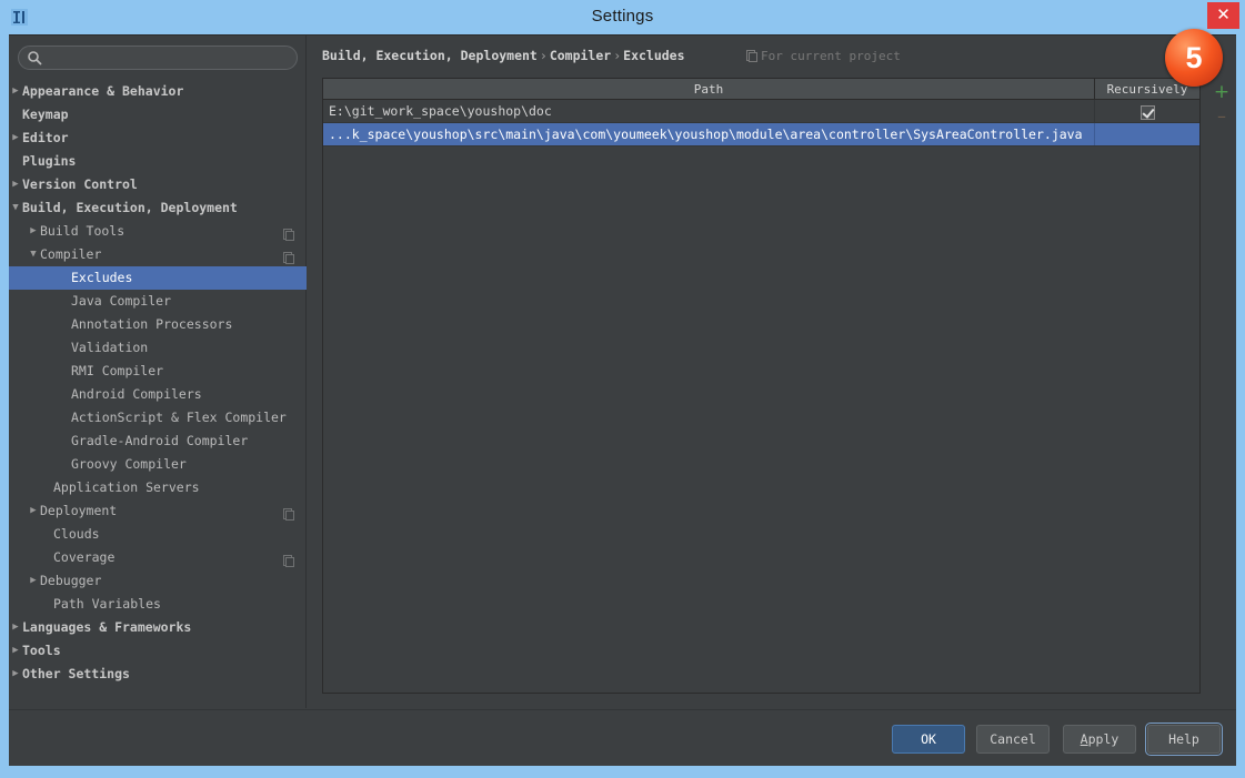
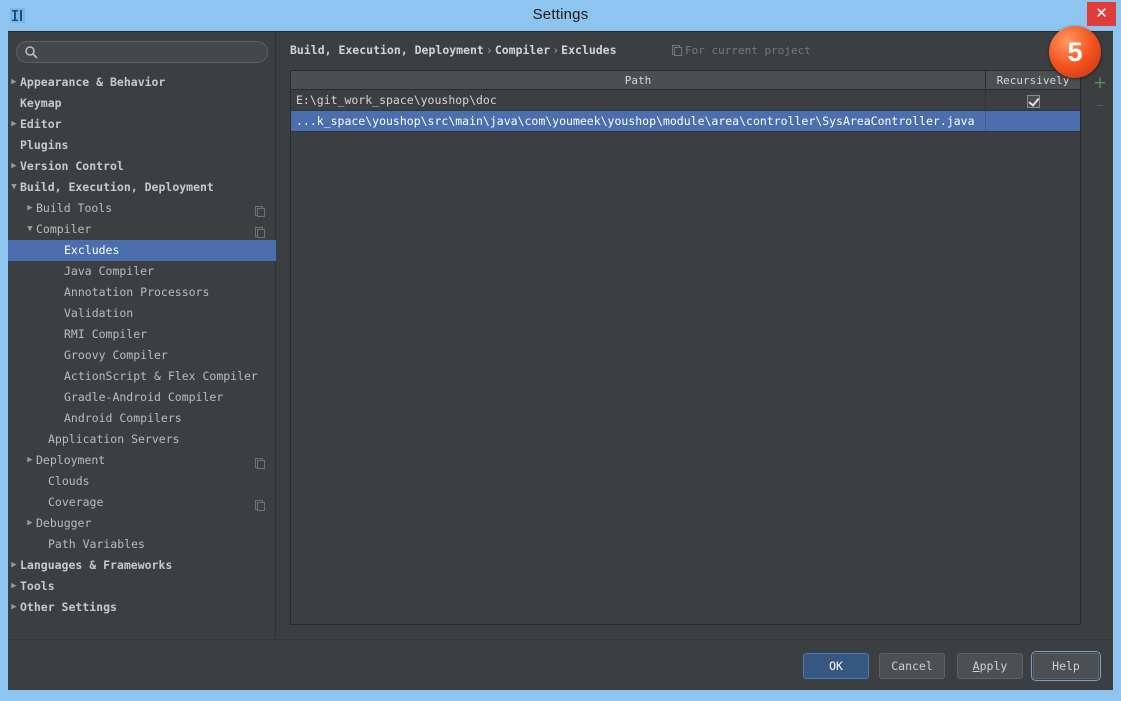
  Settings
  ✕
  ▶
  Appearance & Behavior
  Keymap
  ▶
  Editor
  Plugins
  ▶
  Version Control
  ▼
  Build, Execution, Deployment
  ▶
  Build Tools
  ▼
  Compiler
  Excludes
  Java Compiler
  Annotation Processors
  Validation
  RMI Compiler
- Android Compilers
+ Groovy Compiler
  ActionScript & Flex Compiler
  Gradle-Android Compiler
- Groovy Compiler
+ Android Compilers
  Application Servers
  ▶
  Deployment
  Clouds
  Coverage
  ▶
  Debugger
  Path Variables
  ▶
  Languages & Frameworks
  ▶
  Tools
  ▶
  Other Settings
  Build, Execution, Deployment › Compiler › Excludes
  For current project
  Path
  Recursively
  E:\git_work_space\youshop\doc
  ...k_space\youshop\src\main\java\com\youmeek\youshop\module\area\controller\SysAreaController.java
  +
  –
  OK
  Cancel
  Apply
  Help
  5
